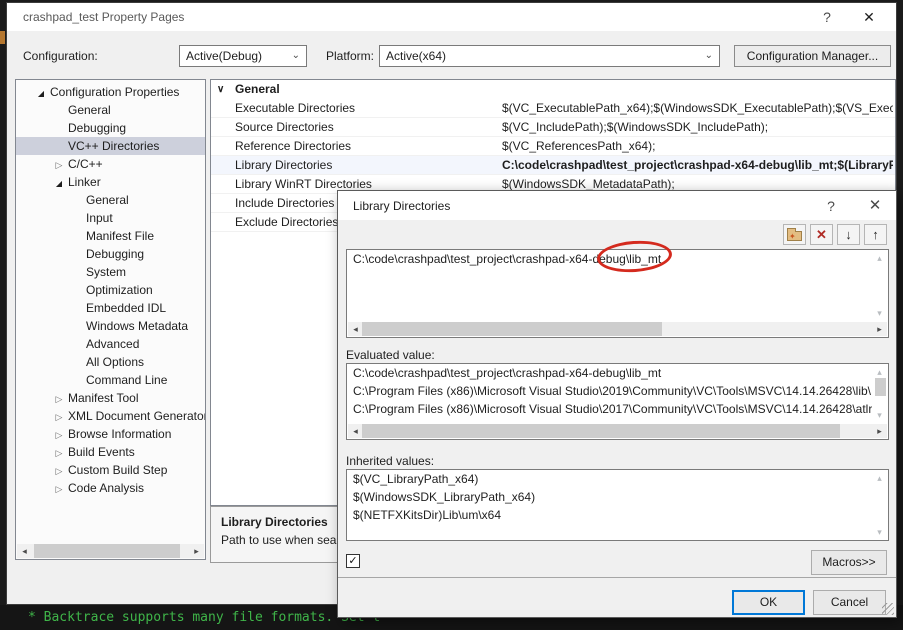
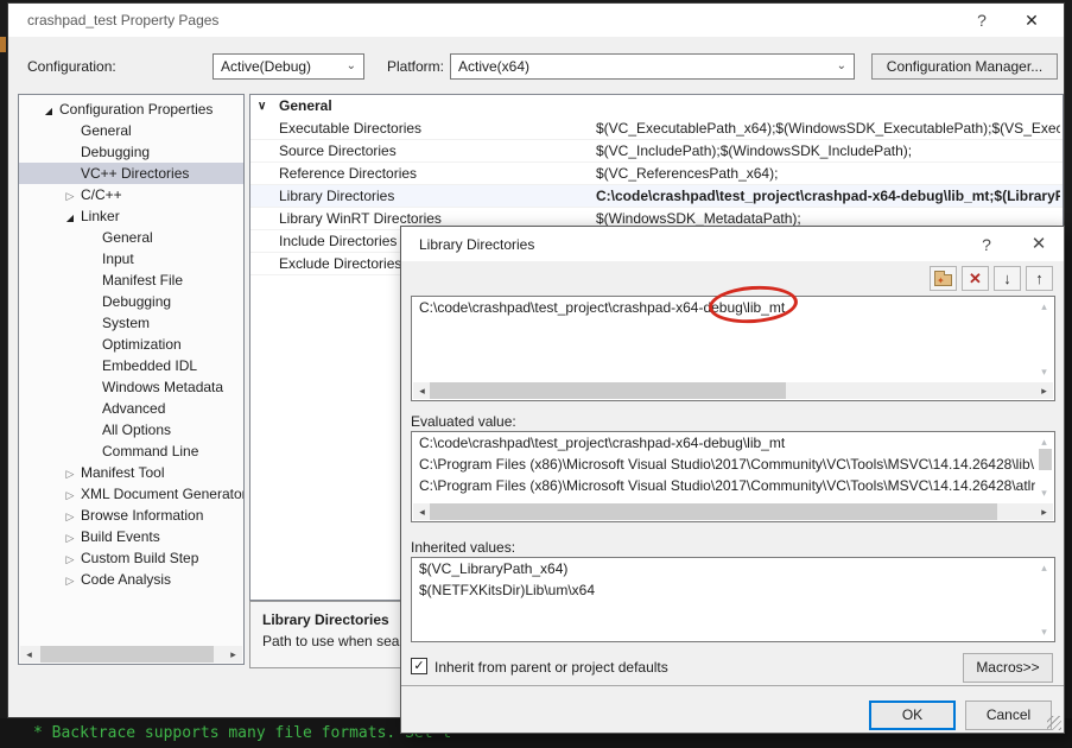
  * Backtrace supports many file formats.
  crashpad_test Property Pages
  ?
  ✕
  Configuration:
  Active(Debug)
  ⌄
  Platform:
  Active(x64)
  ⌄
  Configuration Manager...
  Configuration Properties
  General
  Debugging
  VC++ Directories
  C/C++
  Linker
  General
  Input
  Manifest File
  Debugging
  System
  Optimization
  Embedded IDL
  Windows Metadata
  Advanced
  All Options
  Command Line
  Manifest Tool
  XML Document Generato
  Browse Information
  Build Events
  Custom Build Step
  Code Analysis
  ◂
  ▸
  ∨
  General
  Executable Directories
  $(VC_ExecutablePath_x64);$(WindowsSDK_ExecutablePath);$(VS_Exec
  Source Directories
  $(VC_IncludePath);$(WindowsSDK_IncludePath);
  Reference Directories
  $(VC_ReferencesPath_x64);
  Library Directories
  C:\code\crashpad\test_project\crashpad-x64-debug\lib_mt;$(LibraryP
  Library WinRT Directories
  $(WindowsSDK_MetadataPath);
  Include Directories
  Exclude Directories
  Library Directories
  Path to use when sea
  Library Directories
  ?
  ✕
  ✦
  ✕
  ↓
  ↑
  C:\code\crashpad\test_project\crashpad-x64-debug\lib_mt
  ▴
  ▾
  ◂
  ▸
  Evaluated value:
  C:\code\crashpad\test_project\crashpad-x64-debug\lib_mt
- C:\Program Files (x86)\Microsoft Visual Studio\2019\Community\VC\Tools\MSVC\14.14.26428\lib\
+ C:\Program Files (x86)\Microsoft Visual Studio\2017\Community\VC\Tools\MSVC\14.14.26428\lib\
  C:\Program Files (x86)\Microsoft Visual Studio\2017\Community\VC\Tools\MSVC\14.14.26428\atlr
  ▴
  ▾
  ◂
  ▸
  Inherited values:
  $(VC_LibraryPath_x64)
- $(WindowsSDK_LibraryPath_x64)
  $(NETFXKitsDir)Lib\um\x64
  ▴
  ▾
  ✓
+ Inherit from parent or project defaults
  Macros>>
  OK
  Cancel
